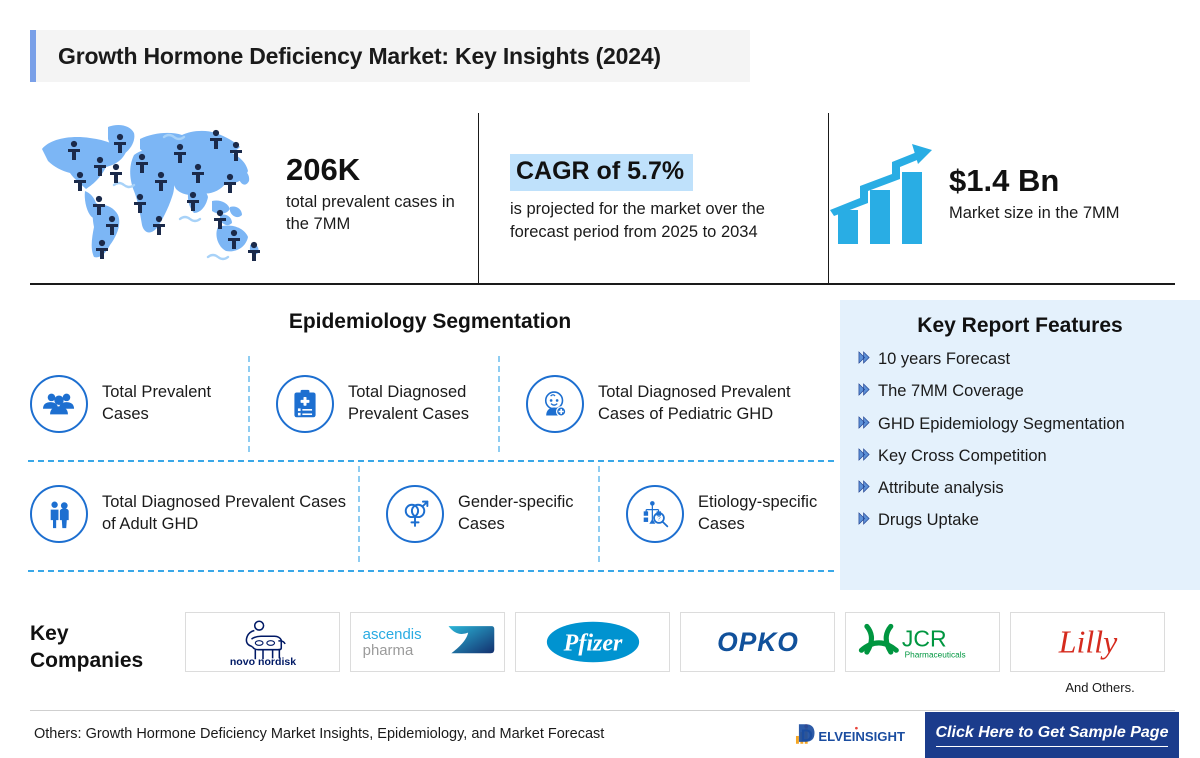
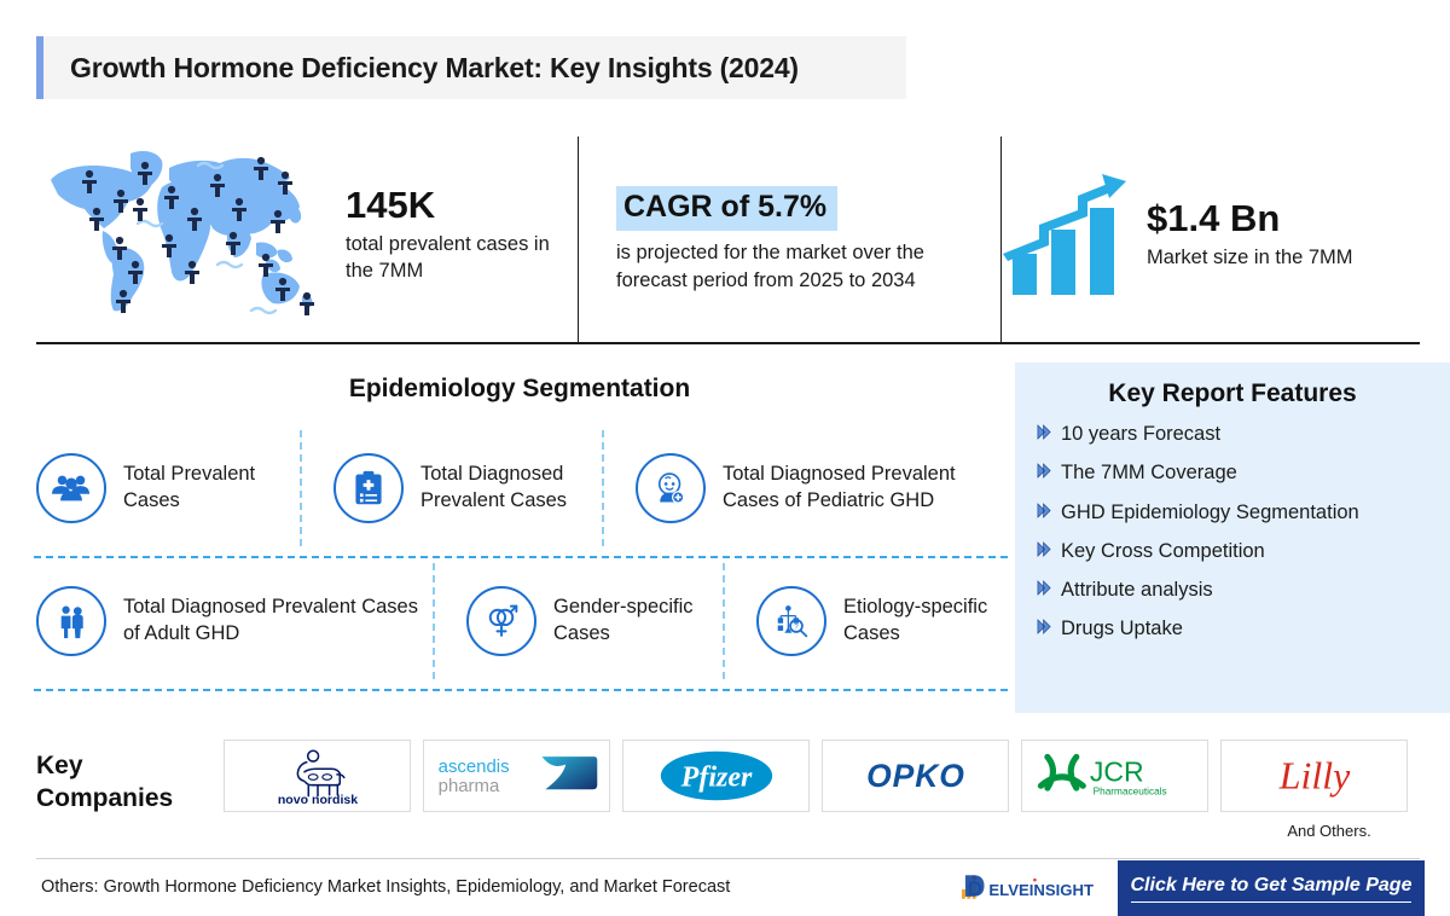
  Growth Hormone Deficiency Market: Key Insights (2024)
- 206K
+ 145K
  total prevalent cases in the 7MM
  CAGR of 5.7%
  is projected for the market over the forecast period from 2025 to 2034
  $1.4 Bn
  Market size in the 7MM
  Epidemiology Segmentation
  Total Prevalent Cases
  Total Diagnosed Prevalent Cases
  Total Diagnosed Prevalent Cases of Pediatric GHD
  Total Diagnosed Prevalent Cases of Adult GHD
  Gender-specific Cases
  Etiology-specific Cases
  Key Report Features
  10 years Forecast
  The 7MM Coverage
  GHD Epidemiology Segmentation
  Key Cross Competition
  Attribute analysis
  Drugs Uptake
  Key
  Companies
  novo nordisk
  ascendis
  pharma
  Pfizer
  OPKO
  JCR
  Pharmaceuticals
  Lilly
  And Others.
  Others: Growth Hormone Deficiency Market Insights, Epidemiology, and Market Forecast
  D
  ELVEINSIGHT
  Click Here to Get Sample Page
